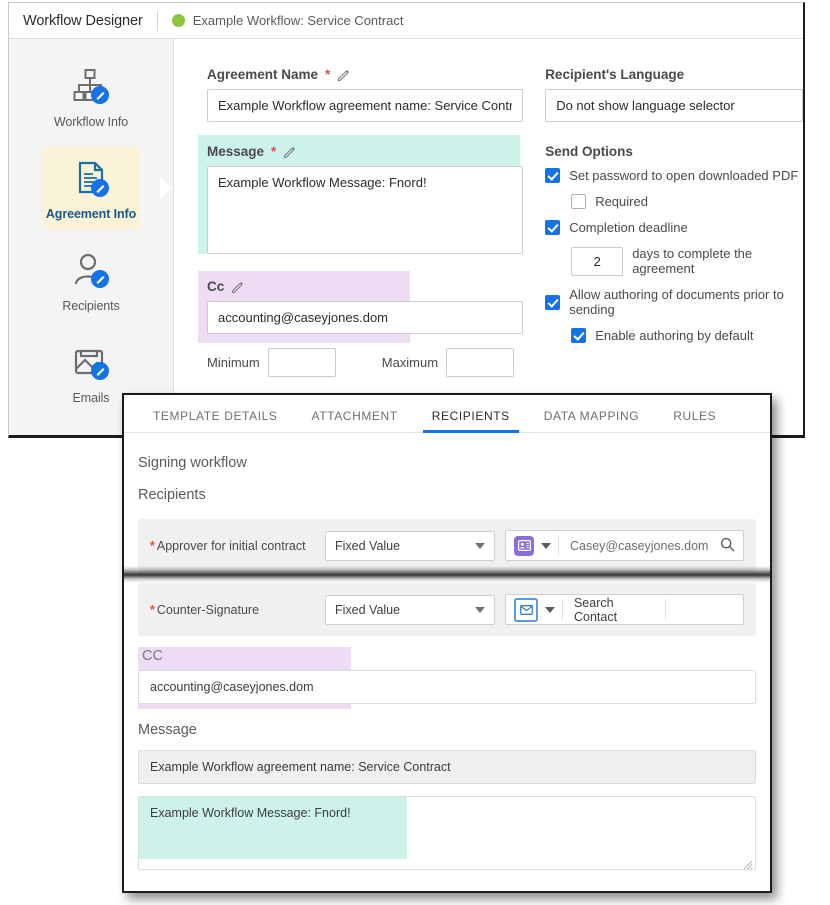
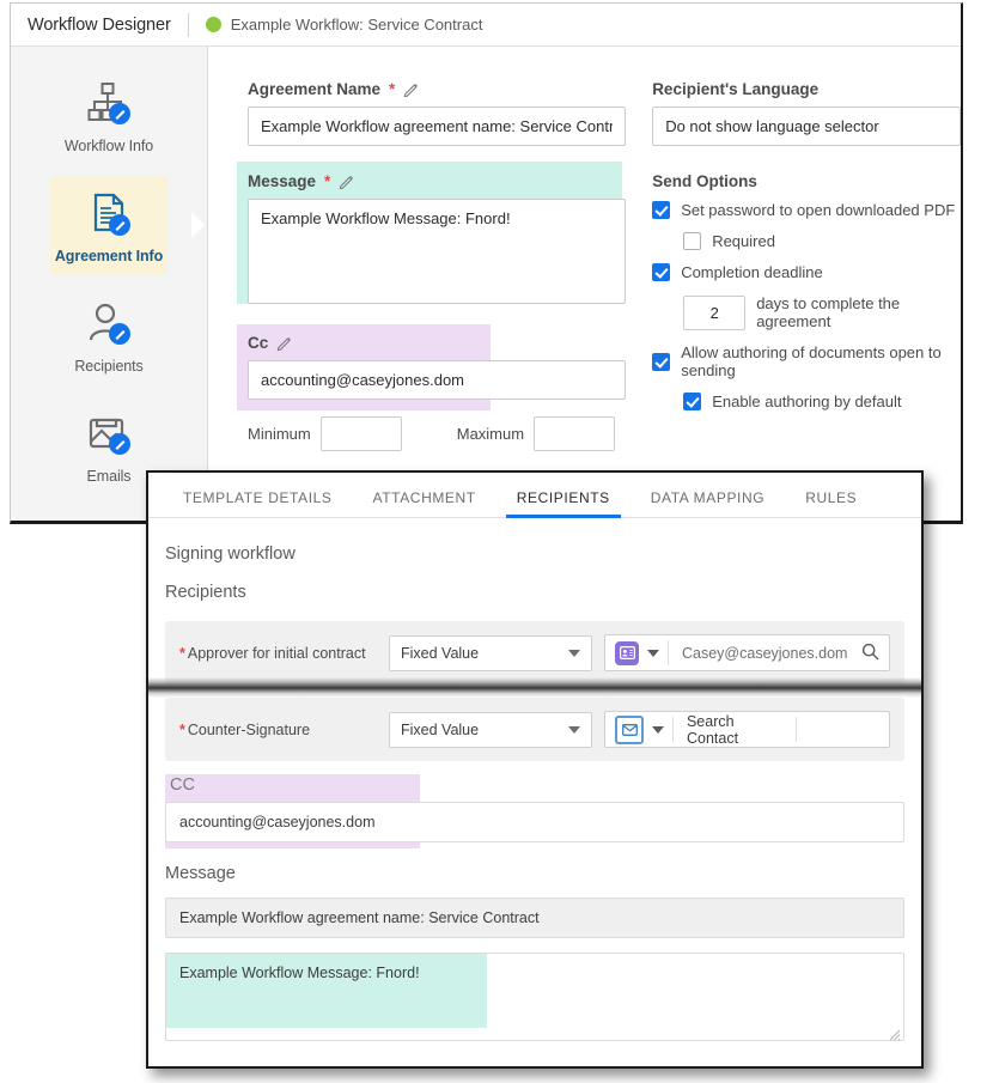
  Workflow Designer
  Example Workflow: Service Contract
  Workflow Info
  Agreement Info
  Recipients
  Emails
  Agreement Name
  *
  Example Workflow agreement name: Service Contr
  Message
  *
  Example Workflow Message: Fnord!
  Cc
  accounting@caseyjones.dom
  Minimum
  Maximum
  Recipient's Language
  Do not show language selector
  Send Options
  Set password to open downloaded PDF
  Required
  Completion deadline
  2
  days to complete the agreement
- Allow authoring of documents prior to sending
+ Allow authoring of documents open to sending
  Enable authoring by default
  TEMPLATE DETAILS
  ATTACHMENT
  RECIPIENTS
  DATA MAPPING
  RULES
  Signing workflow
  Recipients
  * Approver for initial contract
  Fixed Value
  Casey@caseyjones.dom
  * Counter-Signature
  Fixed Value
  Search Contact
  CC
  accounting@caseyjones.dom
  Message
  Example Workflow agreement name: Service Contract
  Example Workflow Message: Fnord!
